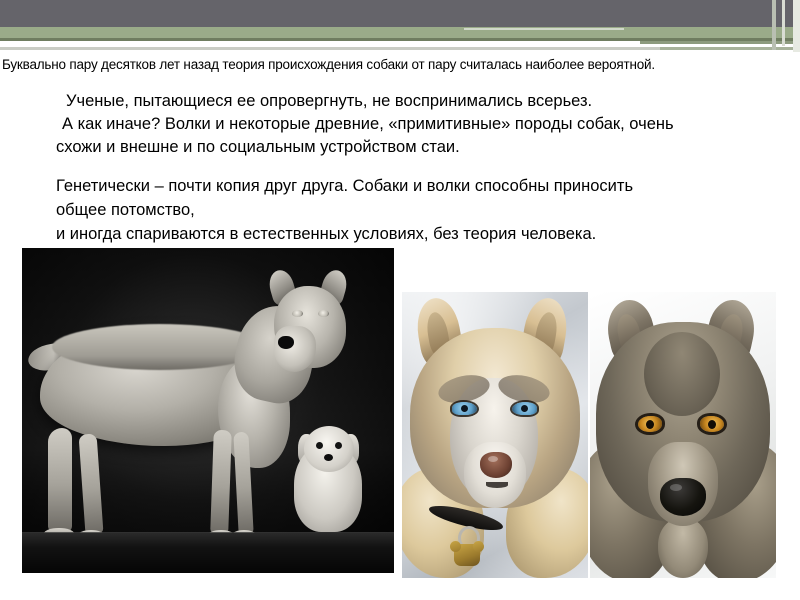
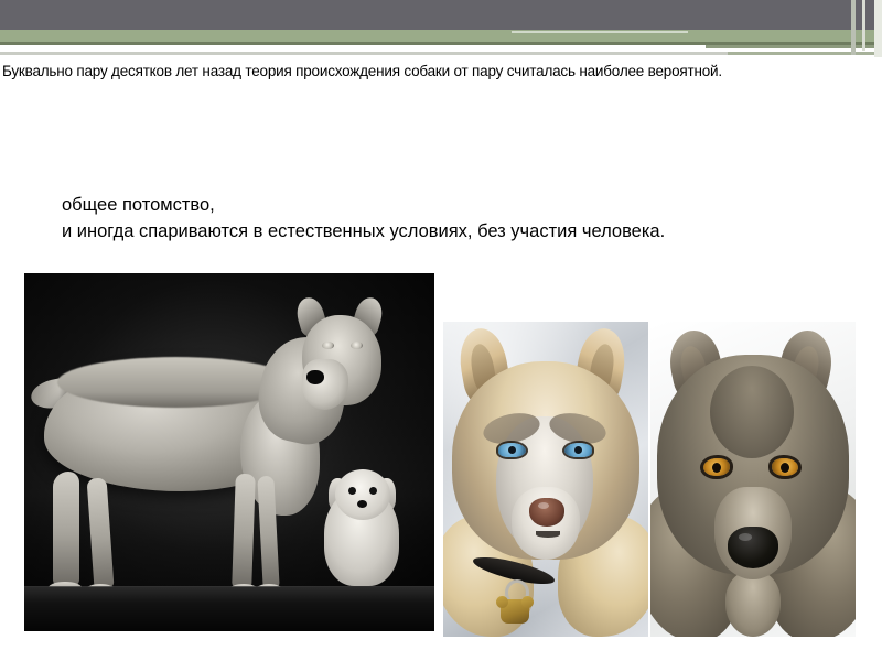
  Буквально пару десятков лет назад теория происхождения собаки от пару считалась наиболее вероятной.
- Ученые, пытающиеся ее опровергнуть, не воспринимались всерьез.
- А как иначе? Волки и некоторые древние, «примитивные» породы собак, очень
- схожи и внешне и по социальным устройством стаи.
- Генетически – почти копия друг друга. Собаки и волки способны приносить
  общее потомство,
- и иногда спариваются в естественных условиях, без теория человека.
+ и иногда спариваются в естественных условиях, без участия человека.
